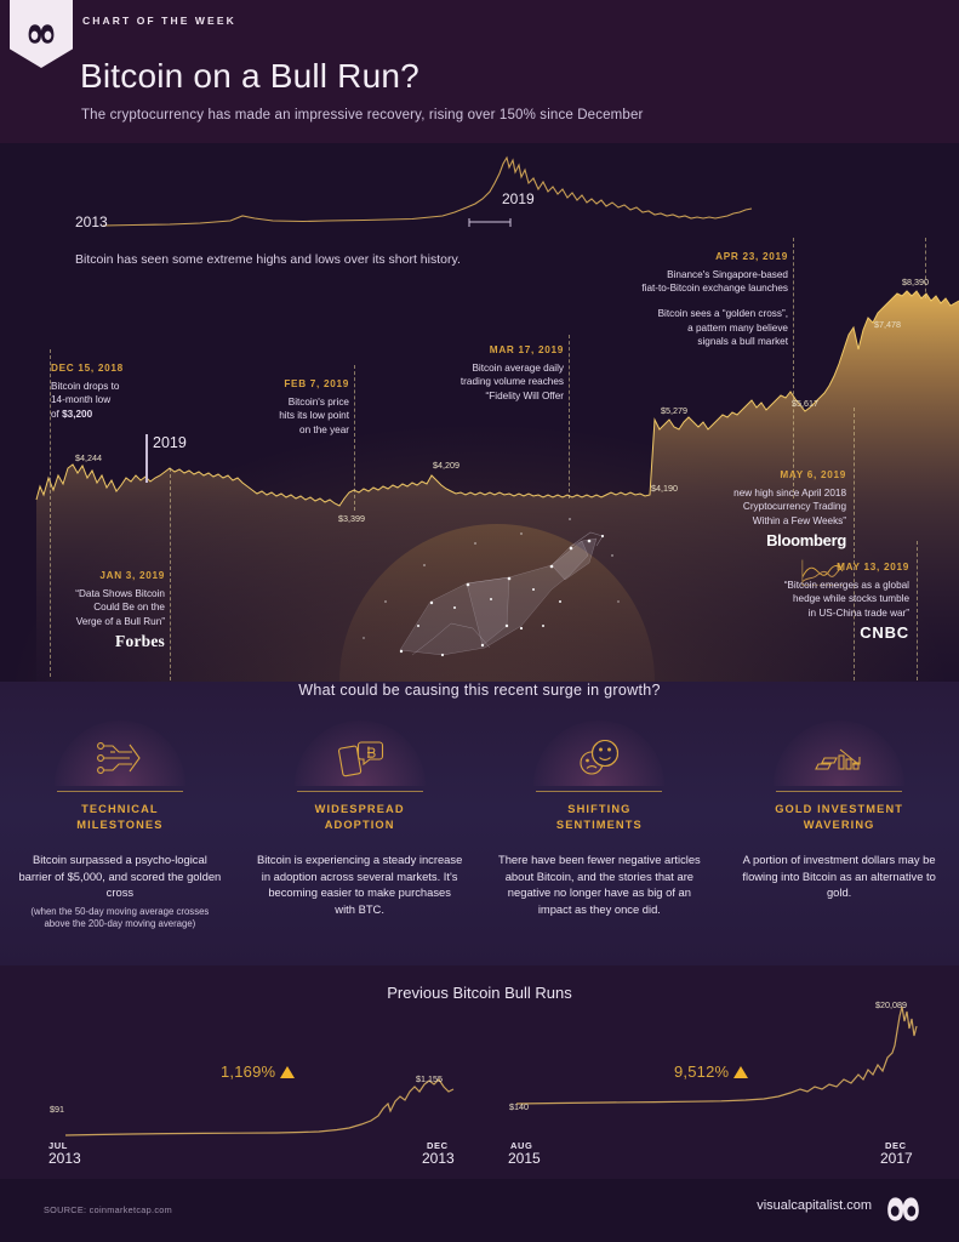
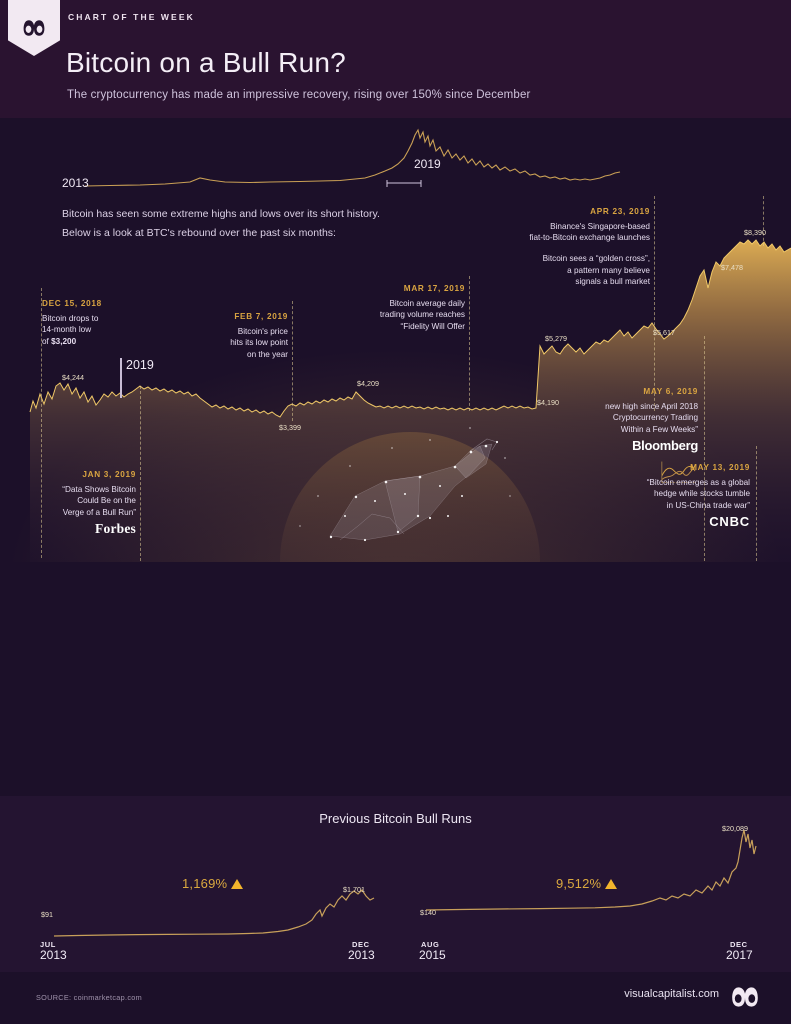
  CHART OF THE WEEK
  Bitcoin on a Bull Run?
  The cryptocurrency has made an impressive recovery, rising over 150% since December
  2013
  2019
  Bitcoin has seen some extreme highs and lows over its short history.
+ Below is a look at BTC's rebound over the past six months:
  2019
  $4,244
  $3,399
  $4,209
  $4,190
  $5,279
  $5,617
  $7,478
  $8,390
  DEC 15, 2018
  Bitcoin drops to
  14-month low
  of $3,200
  JAN 3, 2019
  “Data Shows Bitcoin
  Could Be on the
  Verge of a Bull Run”
  Forbes
  FEB 7, 2019
  Bitcoin's price
  hits its low point
  on the year
  MAR 17, 2019
  Bitcoin average daily
  trading volume reaches
  “Fidelity Will Offer
  APR 23, 2019
  Binance's Singapore-based
  fiat-to-Bitcoin exchange launches
  Bitcoin sees a “golden cross”,
  a pattern many believe
  signals a bull market
  MAY 6, 2019
  new high since April 2018
  Cryptocurrency Trading
  Within a Few Weeks”
  Bloomberg
  MAY 13, 2019
  “Bitcoin emerges as a global
  hedge while stocks tumble
  in US-China trade war”
  CNBC
- What could be causing this recent surge in growth?
- TECHNICAL
- MILESTONES
- Bitcoin surpassed a psycho-logical barrier of $5,000, and scored the golden cross
- (when the 50-day moving average crosses above the 200-day moving average)
- WIDESPREAD
- ADOPTION
- Bitcoin is experiencing a steady increase in adoption across several markets. It's becoming easier to make purchases with BTC.
- SHIFTING
- SENTIMENTS
- There have been fewer negative articles about Bitcoin, and the stories that are negative no longer have as big of an impact as they once did.
- GOLD INVESTMENT
- WAVERING
- A portion of investment dollars may be flowing into Bitcoin as an alternative to gold.
  Previous Bitcoin Bull Runs
  $91
- $1,155
+ $1,701
  1,169%
  JUL
  2013
  DEC
  2013
  $140
  $20,089
  9,512%
  AUG
  2015
  DEC
  2017
  SOURCE: coinmarketcap.com
  visualcapitalist.com
